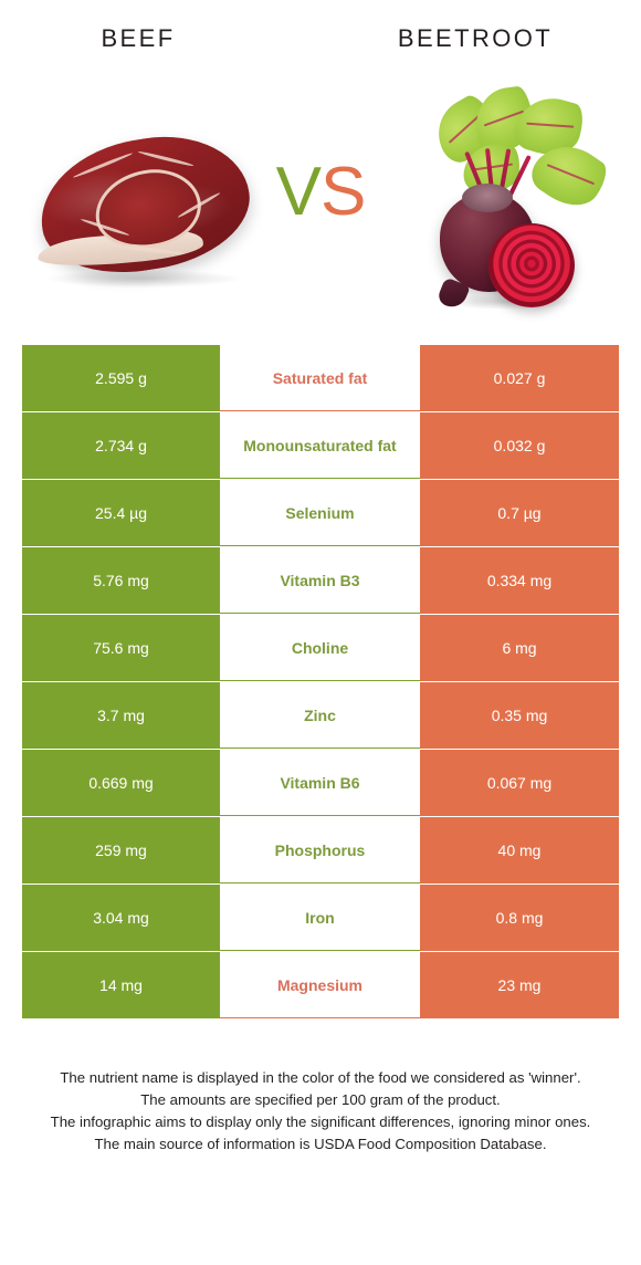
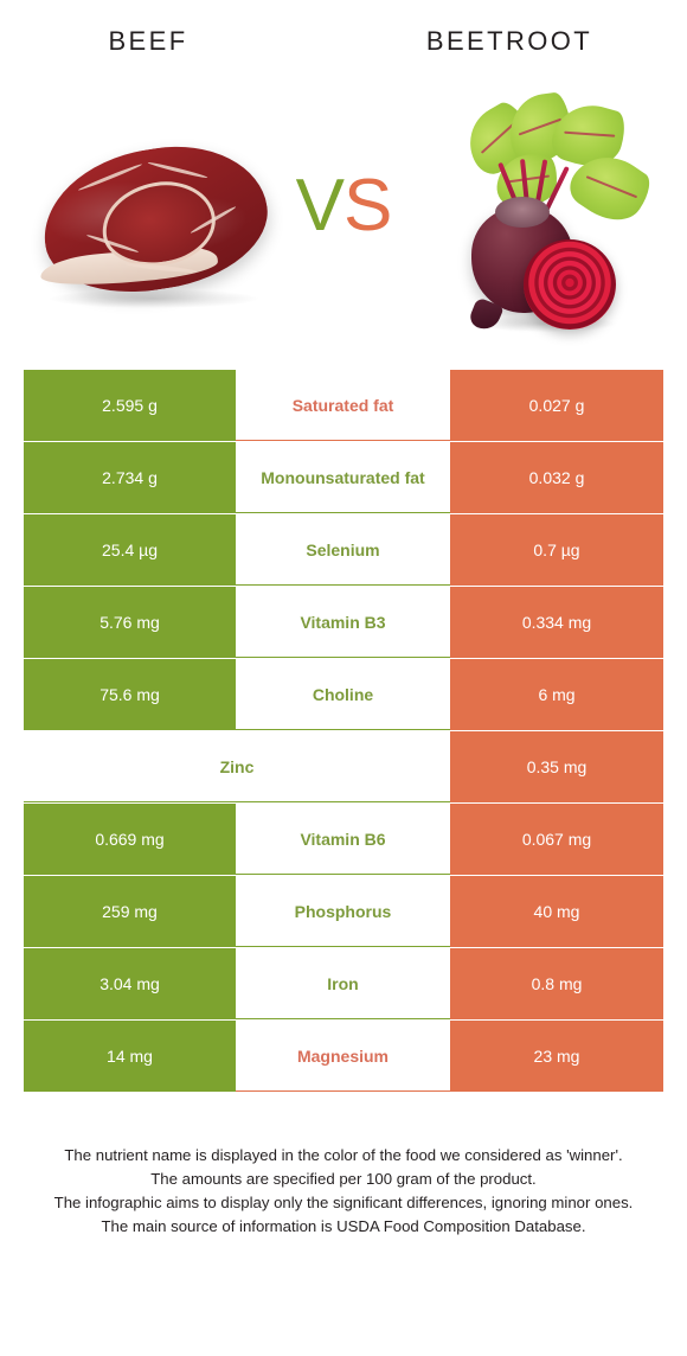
  BEEF
  BEETROOT
  VS
  2.595 g
  Saturated fat
  0.027 g
  2.734 g
  Monounsaturated fat
  0.032 g
  25.4 µg
  Selenium
  0.7 µg
  5.76 mg
  Vitamin B3
  0.334 mg
  75.6 mg
  Choline
  6 mg
- 3.7 mg
  Zinc
  0.35 mg
  0.669 mg
  Vitamin B6
  0.067 mg
  259 mg
  Phosphorus
  40 mg
  3.04 mg
  Iron
  0.8 mg
  14 mg
  Magnesium
  23 mg
  The nutrient name is displayed in the color of the food we considered as 'winner'.
  The amounts are specified per 100 gram of the product.
  The infographic aims to display only the significant differences, ignoring minor ones.
  The main source of information is USDA Food Composition Database.
